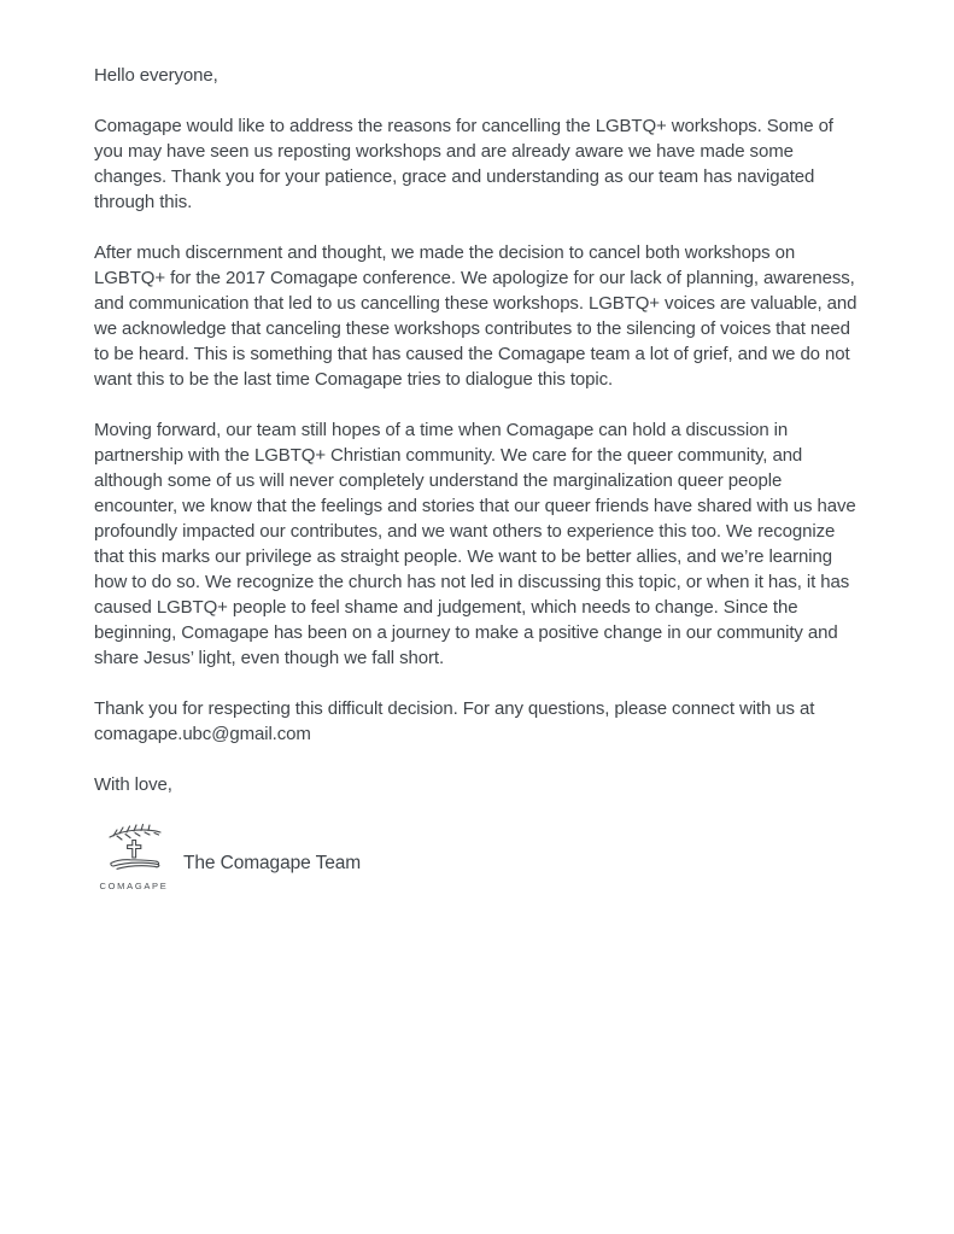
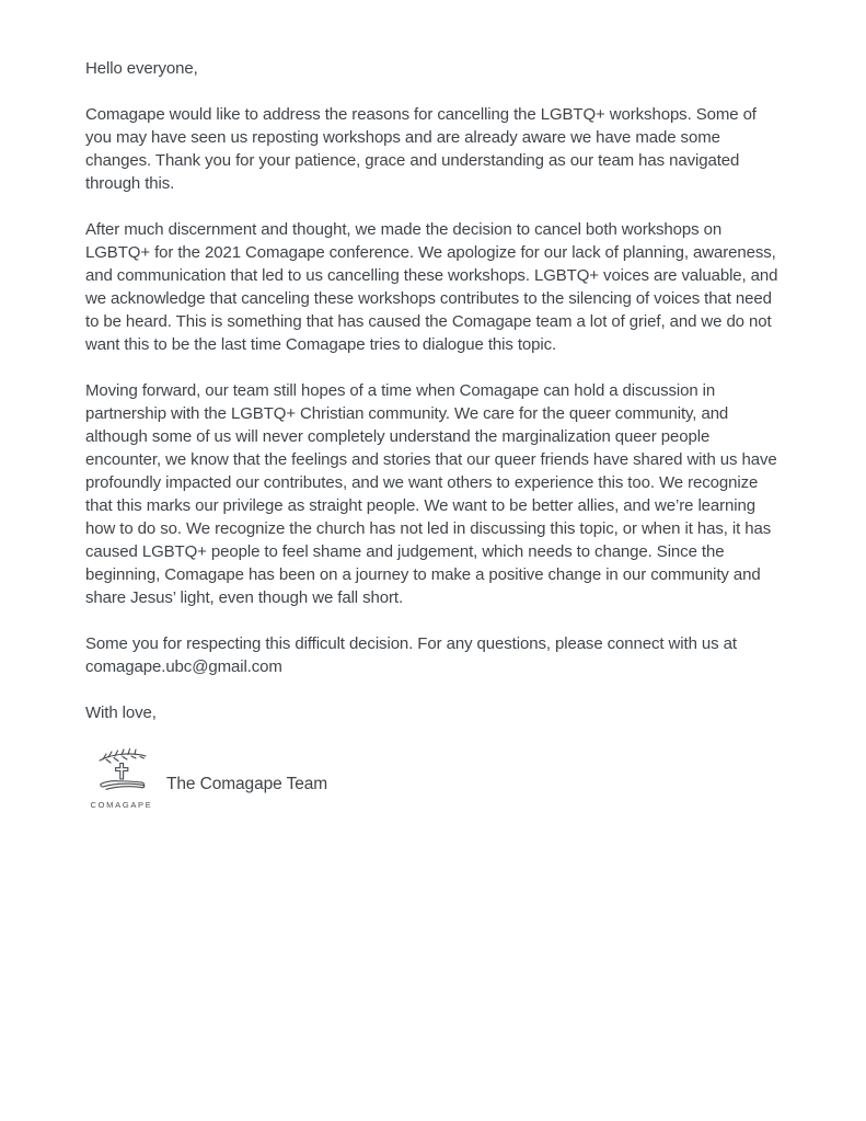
  Hello everyone,
  Comagape would like to address the reasons for cancelling the LGBTQ+ workshops. Some of you may have seen us reposting workshops and are already aware we have made some changes. Thank you for your patience, grace and understanding as our team has navigated through this.
- After much discernment and thought, we made the decision to cancel both workshops on LGBTQ+ for the 2017 Comagape conference. We apologize for our lack of planning, awareness, and communication that led to us cancelling these workshops. LGBTQ+ voices are valuable, and we acknowledge that canceling these workshops contributes to the silencing of voices that need to be heard. This is something that has caused the Comagape team a lot of grief, and we do not want this to be the last time Comagape tries to dialogue this topic.
+ After much discernment and thought, we made the decision to cancel both workshops on LGBTQ+ for the 2021 Comagape conference. We apologize for our lack of planning, awareness, and communication that led to us cancelling these workshops. LGBTQ+ voices are valuable, and we acknowledge that canceling these workshops contributes to the silencing of voices that need to be heard. This is something that has caused the Comagape team a lot of grief, and we do not want this to be the last time Comagape tries to dialogue this topic.
  Moving forward, our team still hopes of a time when Comagape can hold a discussion in partnership with the LGBTQ+ Christian community. We care for the queer community, and although some of us will never completely understand the marginalization queer people encounter, we know that the feelings and stories that our queer friends have shared with us have profoundly impacted our contributes, and we want others to experience this too. We recognize that this marks our privilege as straight people. We want to be better allies, and we’re learning how to do so. We recognize the church has not led in discussing this topic, or when it has, it has caused LGBTQ+ people to feel shame and judgement, which needs to change. Since the beginning, Comagape has been on a journey to make a positive change in our community and share Jesus’ light, even though we fall short.
- Thank you for respecting this difficult decision. For any questions, please connect with us at comagape.ubc@gmail.com
+ Some you for respecting this difficult decision. For any questions, please connect with us at comagape.ubc@gmail.com
  With love,
  COMAGAPE
  The Comagape Team
